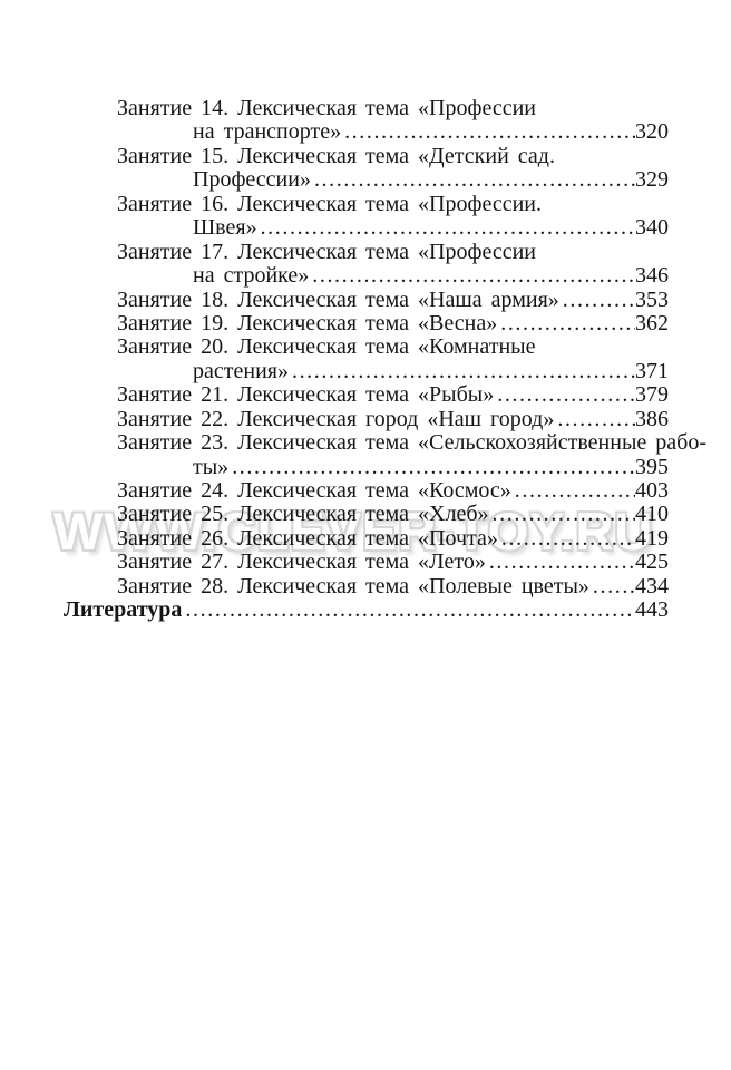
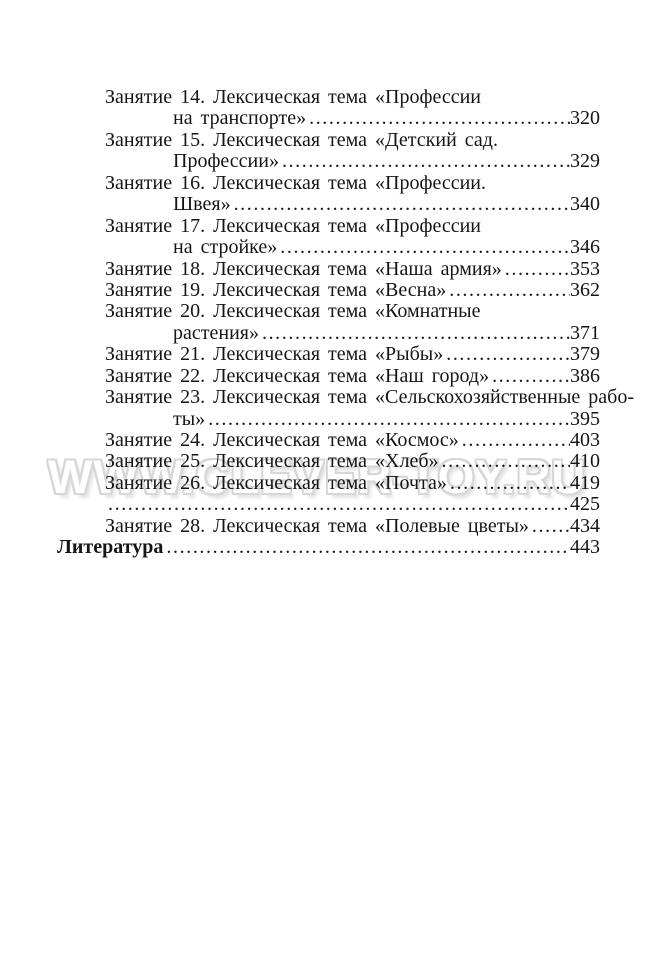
  WWW.CLEVER-TOY.RU
  Занятие 14. Лексическая тема «Профессии
  на транспорте»
  320
  Занятие 15. Лексическая тема «Детский сад.
  Профессии»
  329
  Занятие 16. Лексическая тема «Профессии.
  Швея»
  340
  Занятие 17. Лексическая тема «Профессии
  на стройке»
  346
  Занятие 18. Лексическая тема «Наша армия»
  353
  Занятие 19. Лексическая тема «Весна»
  362
  Занятие 20. Лексическая тема «Комнатные
  растения»
  371
  Занятие 21. Лексическая тема «Рыбы»
  379
- Занятие 22. Лексическая город «Наш город»
+ Занятие 22. Лексическая тема «Наш город»
  386
  Занятие 23. Лексическая тема «Сельскохозяйственные рабо-
  ты»
  395
  Занятие 24. Лексическая тема «Космос»
  403
  Занятие 25. Лексическая тема «Хлеб»
  410
  Занятие 26. Лексическая тема «Почта»
  419
- Занятие 27. Лексическая тема «Лето»
  425
  Занятие 28. Лексическая тема «Полевые цветы»
  434
  Литература
  443
